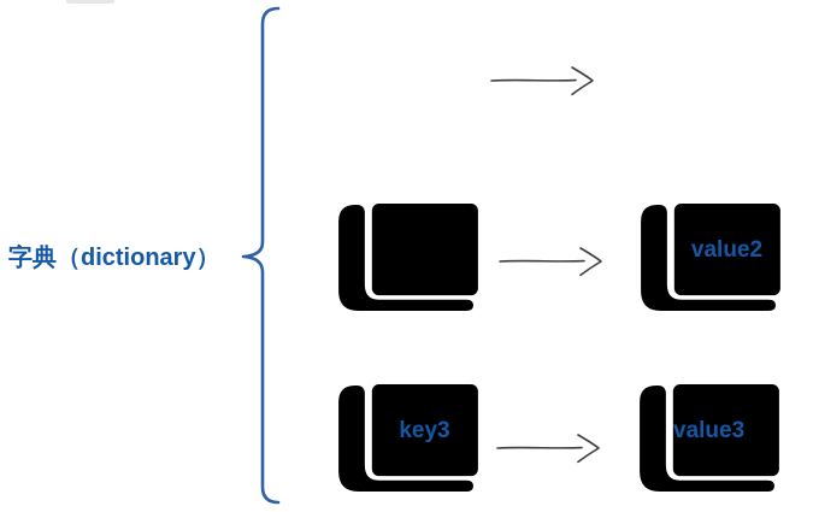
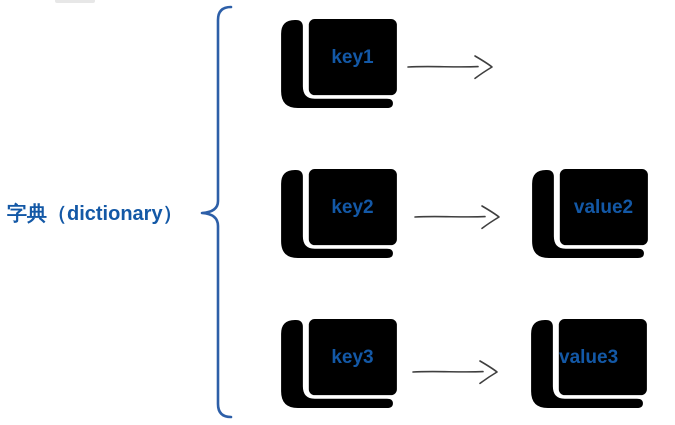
  字典（dictionary）
+ key1
+ key2
  value2
  key3
  value3
